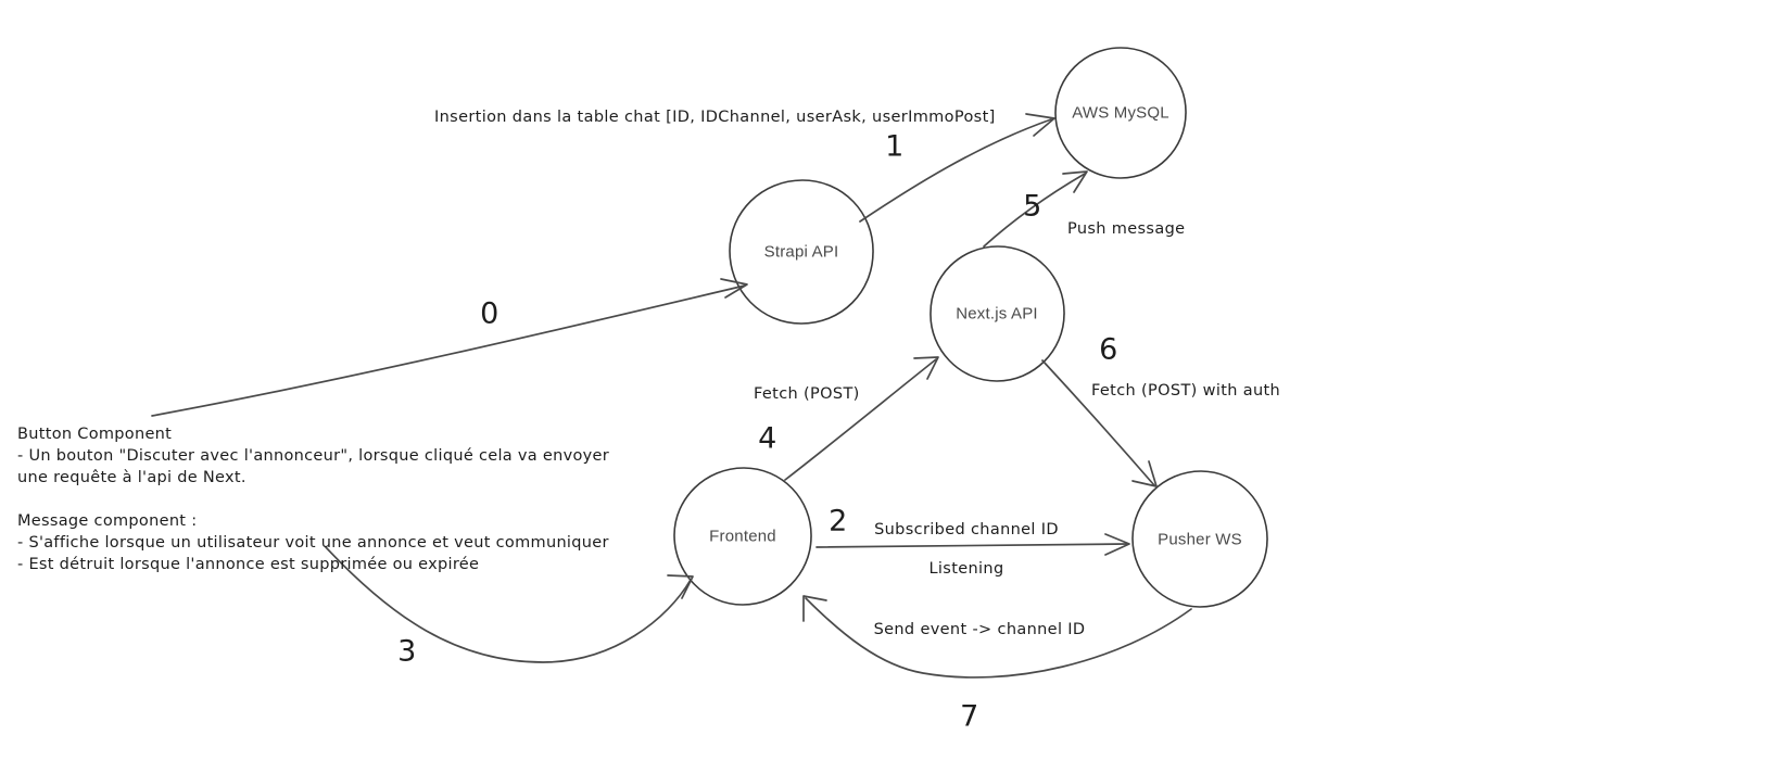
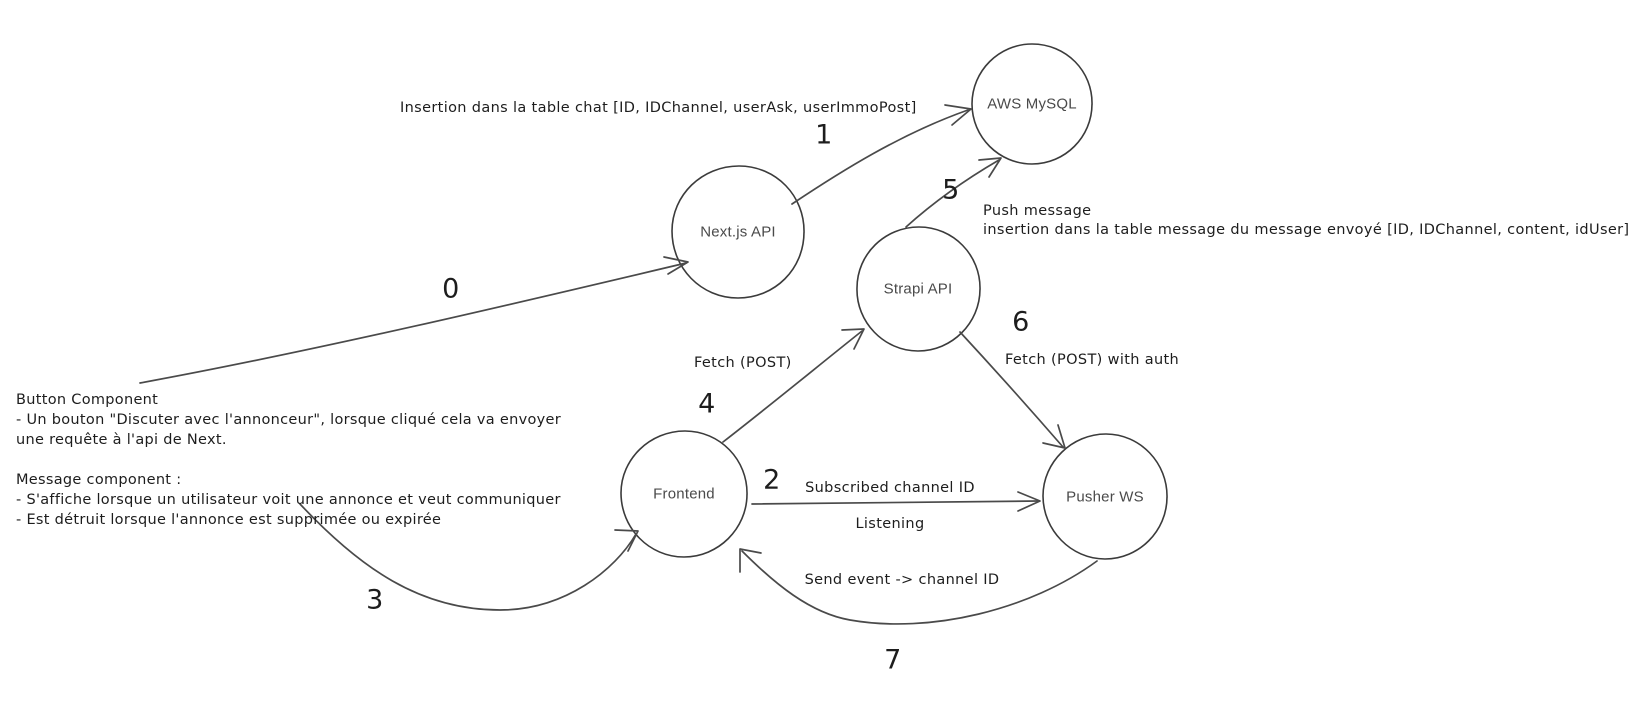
- Strapi API
+ Next.js API
  AWS MySQL
- Next.js API
+ Strapi API
  Frontend
  Pusher WS
  Insertion dans la table chat [ID, IDChannel, userAsk, userImmoPost]
  Push message
+ insertion dans la table message du message envoyé [ID, IDChannel, content, idUser]
  Fetch (POST)
  Fetch (POST) with auth
  Subscribed channel ID
  Listening
  Send event -> channel ID
  0
  1
  2
  3
  4
  5
  6
  7
  Button Component
  - Un bouton "Discuter avec l'annonceur", lorsque cliqué cela va envoyer
  une requête à l'api de Next.
  Message component :
  - S'affiche lorsque un utilisateur voit une annonce et veut communiquer
  - Est détruit lorsque l'annonce est supprimée ou expirée
